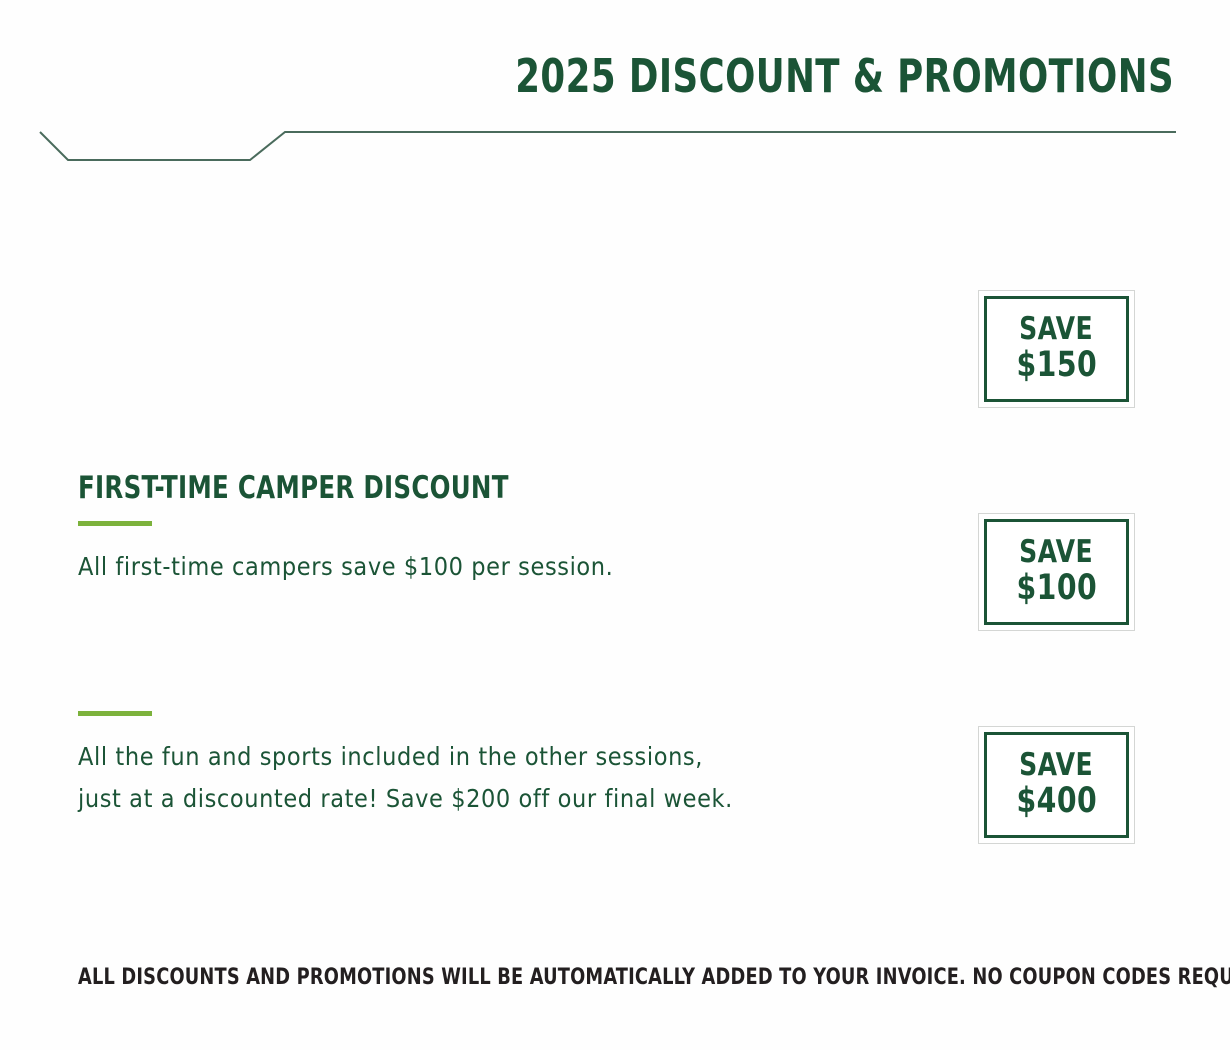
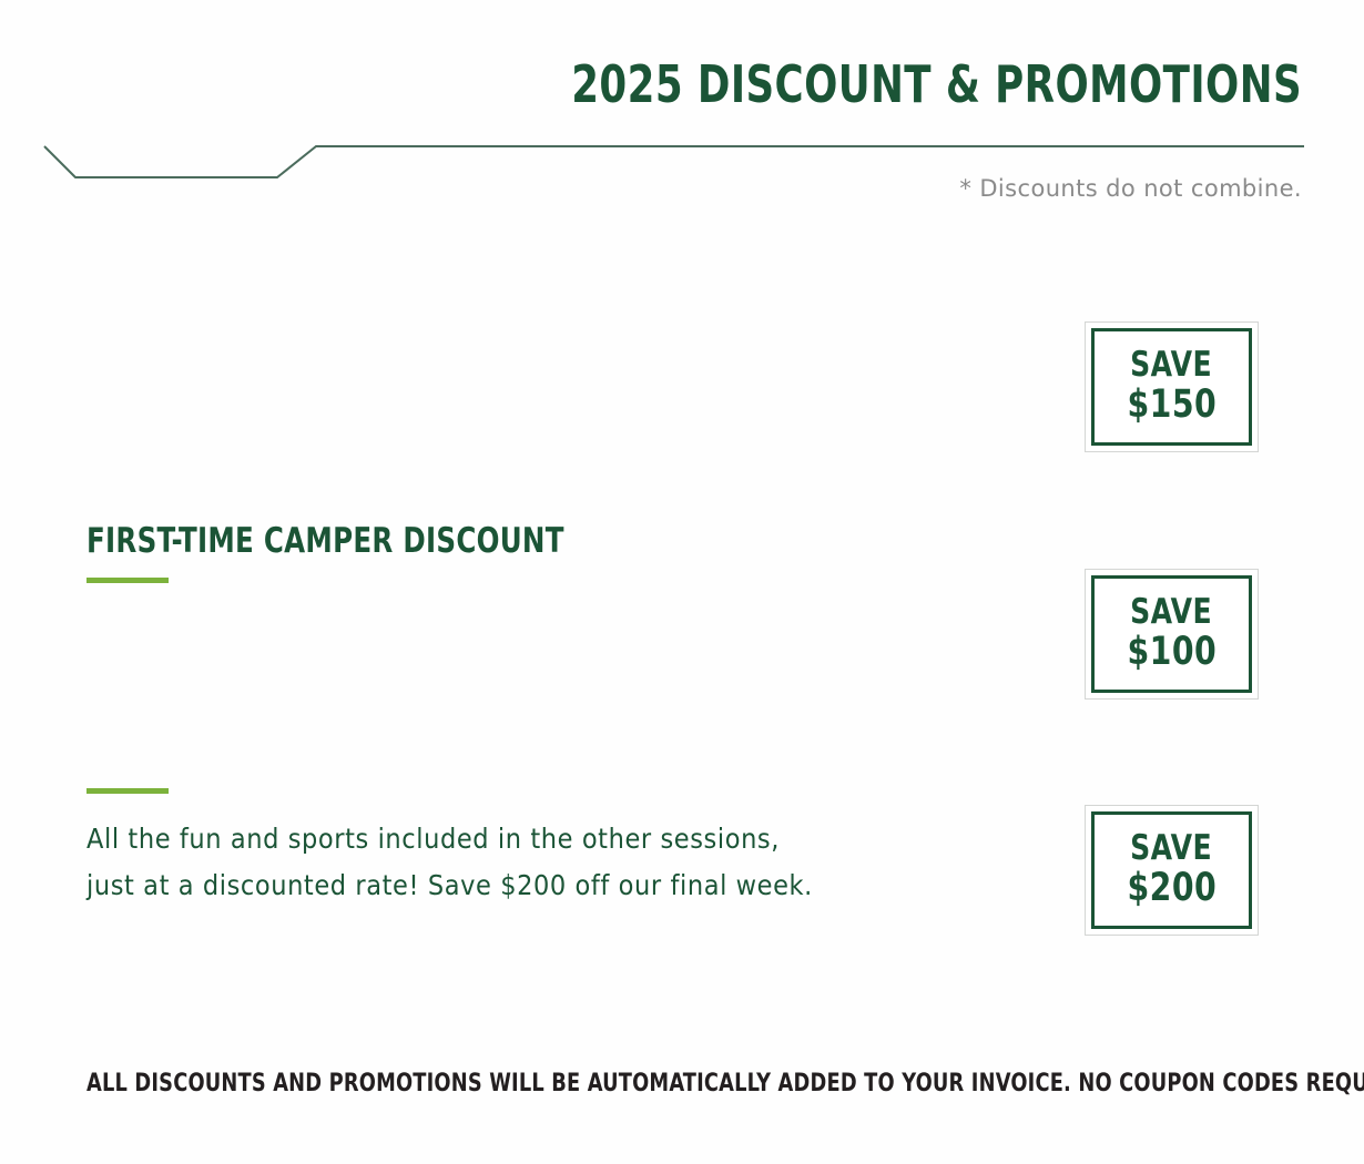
  2025 DISCOUNT & PROMOTIONS
+ * Discounts do not combine.
  SAVE
  $150
  FIRST-TIME CAMPER DISCOUNT
- All first-time campers save $100 per session.
  SAVE
  $100
  All the fun and sports included in the other sessions,
  just at a discounted rate! Save $200 off our final week.
  SAVE
- $400
+ $200
  ALL DISCOUNTS AND PROMOTIONS WILL BE AUTOMATICALLY ADDED TO YOUR INVOICE. NO COUPON CODES REQU
